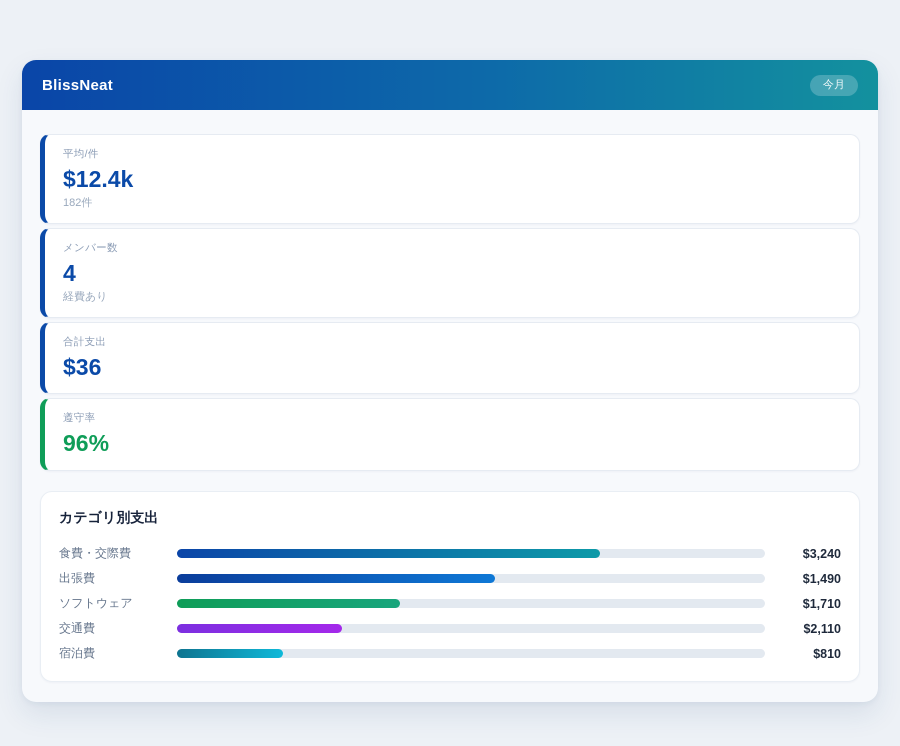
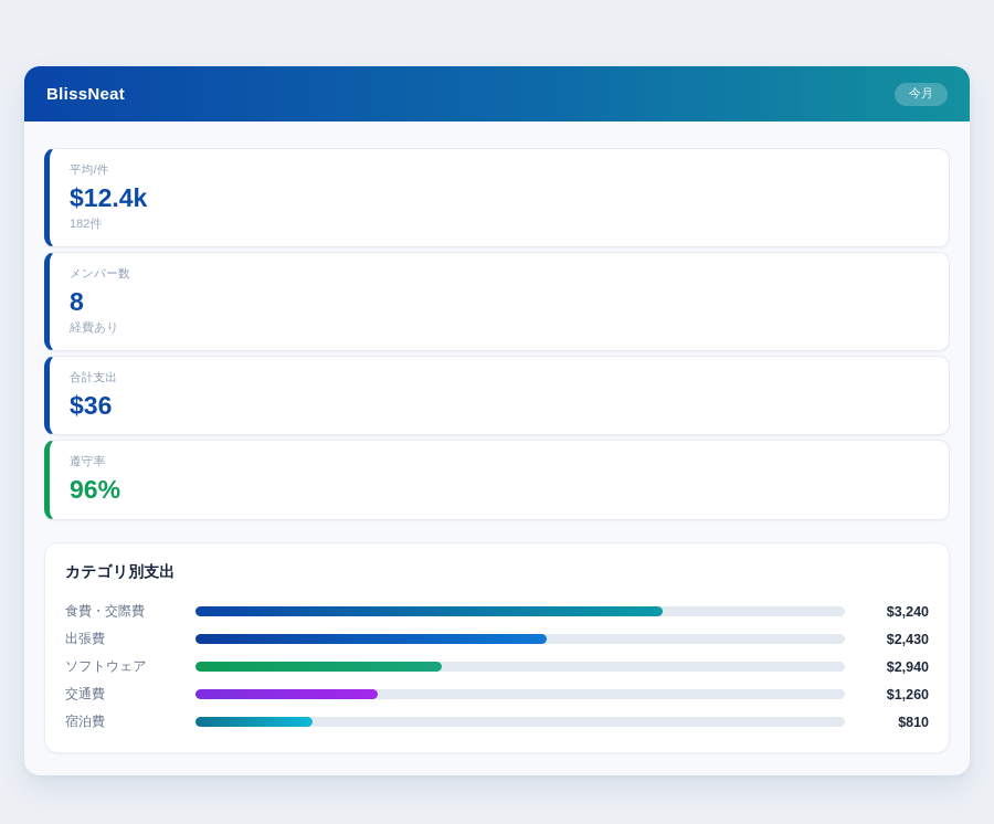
  BlissNeat
  今月
  平均/件
  $12.4k
  182件
  メンバー数
- 4
+ 8
  経費あり
  合計支出
  $36
  遵守率
  96%
  カテゴリ別支出
  食費・交際費
  $3,240
  出張費
- $1,490
+ $2,430
  ソフトウェア
- $1,710
+ $2,940
  交通費
- $2,110
+ $1,260
  宿泊費
  $810
